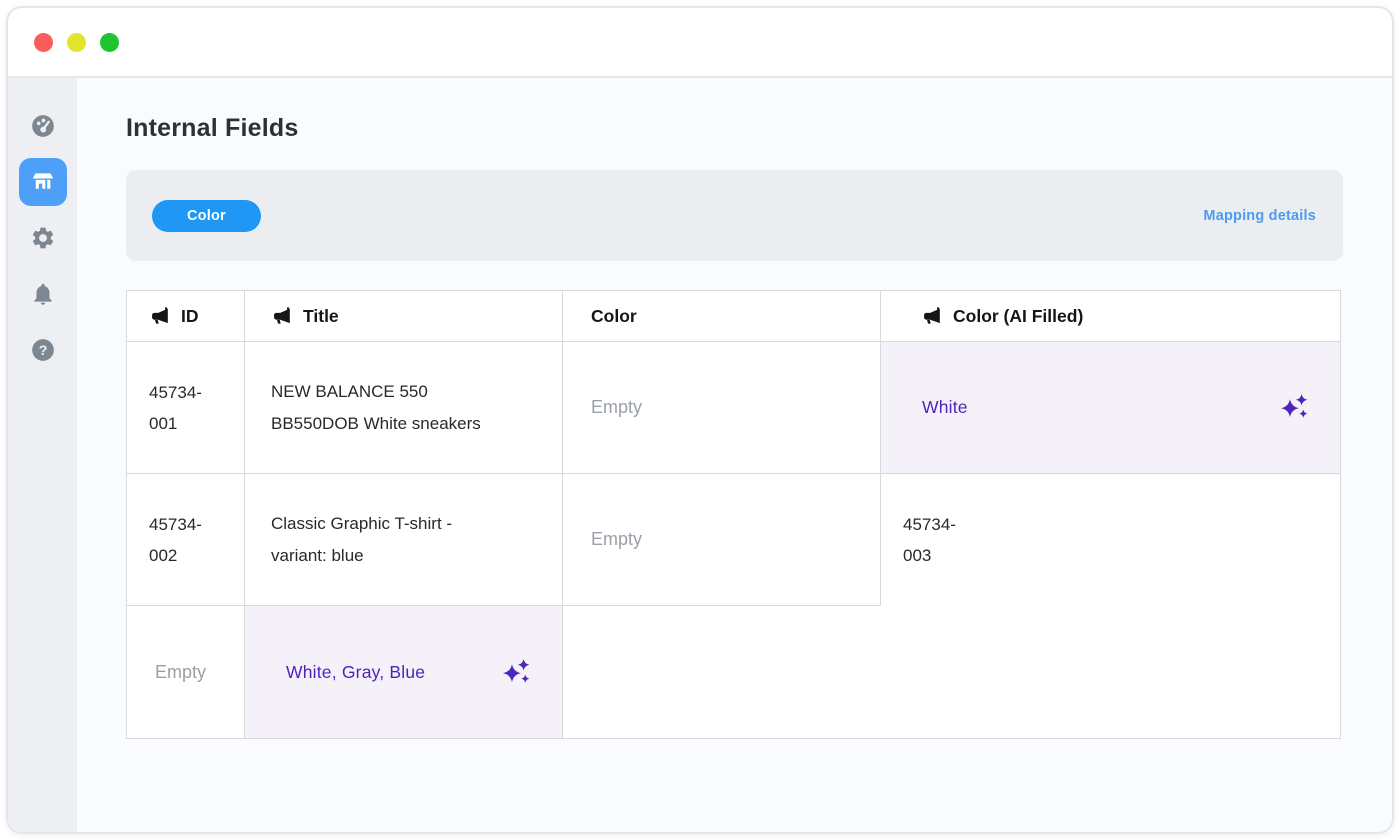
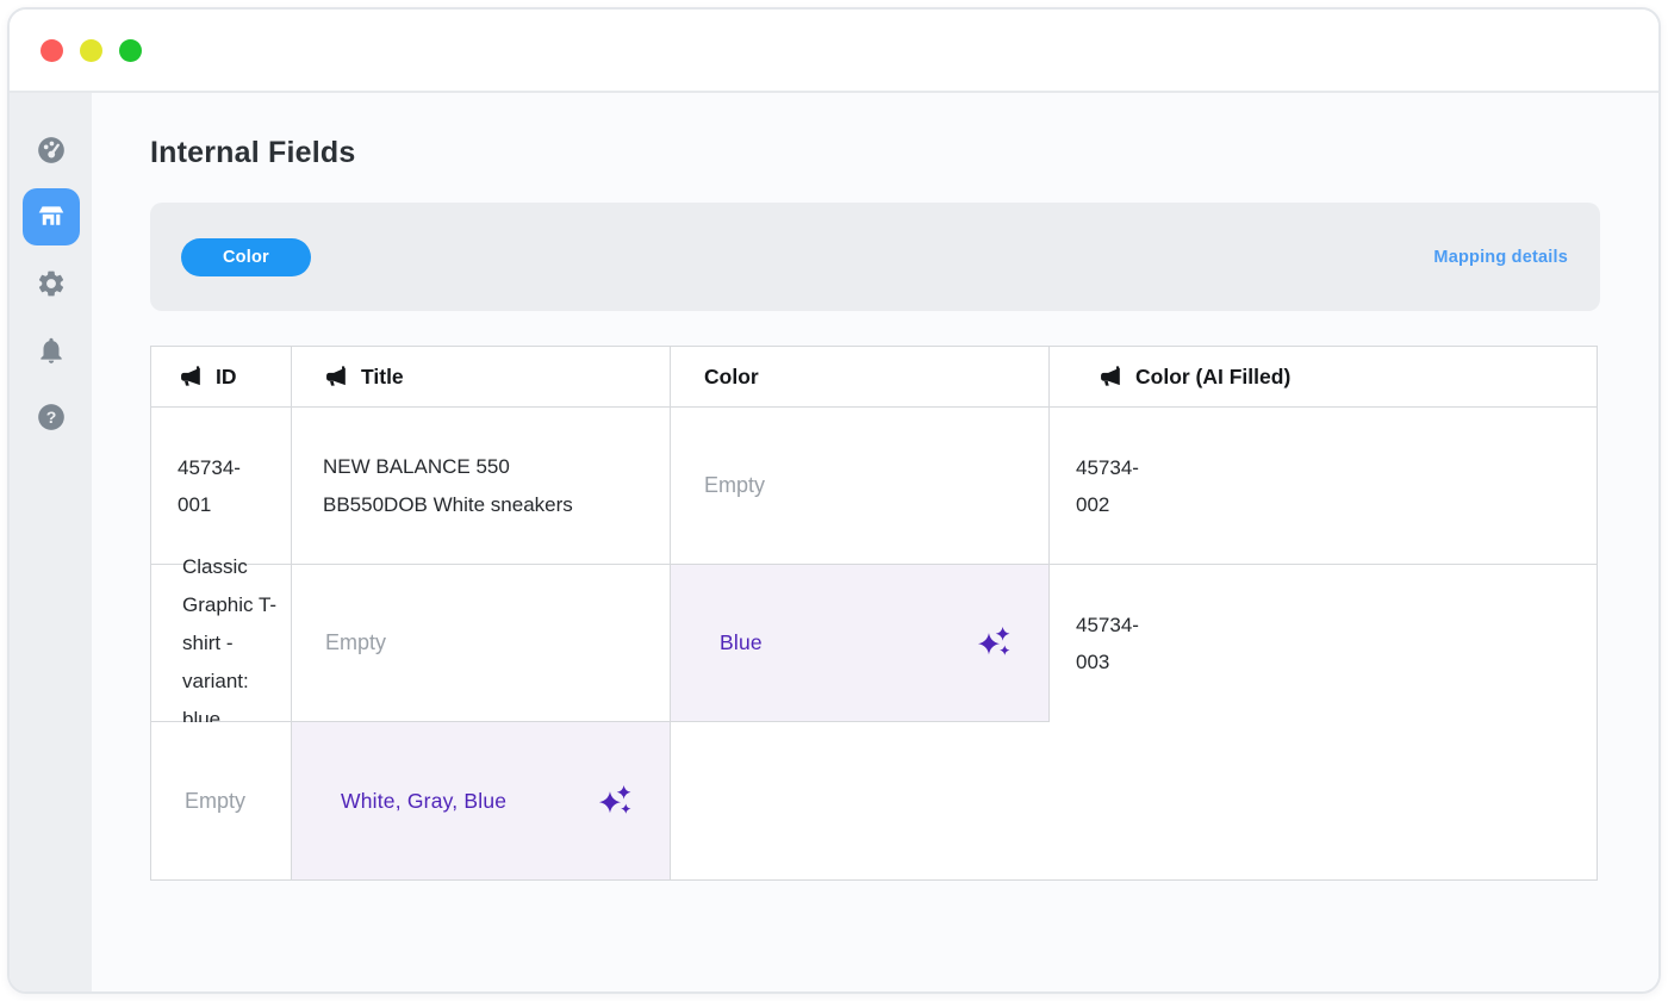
  ?
  Internal Fields
  Color
  Mapping details
  ID
  Title
  Color
  Color (AI Filled)
  45734-001
  NEW BALANCE 550 BB550DOB White sneakers
  Empty
- White
  45734-002
  Classic Graphic T-shirt - variant: blue
  Empty
+ Blue
  45734-003
  Empty
  White, Gray, Blue
